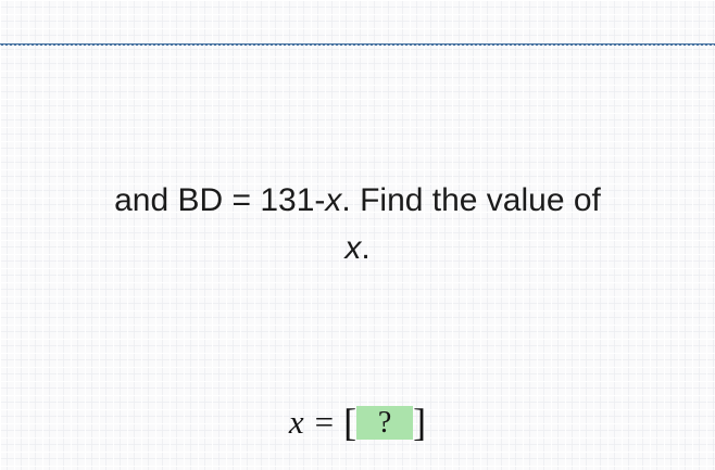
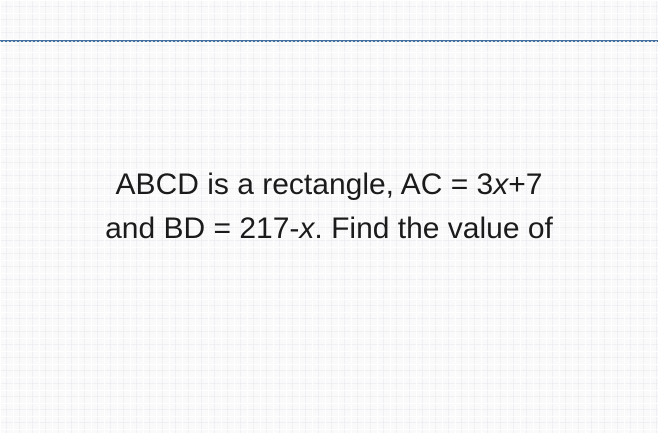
+ ABCD is a rectangle, AC = 3x+7
- and BD = 131-x. Find the value of
+ and BD = 217-x. Find the value of
- x.
- x = [ ? ]
